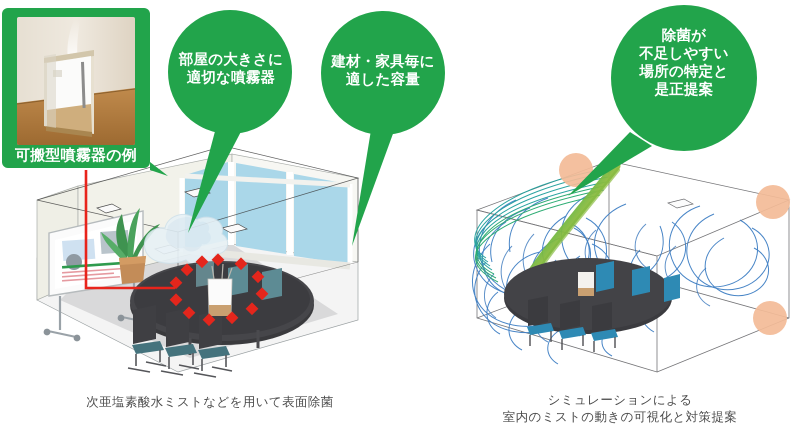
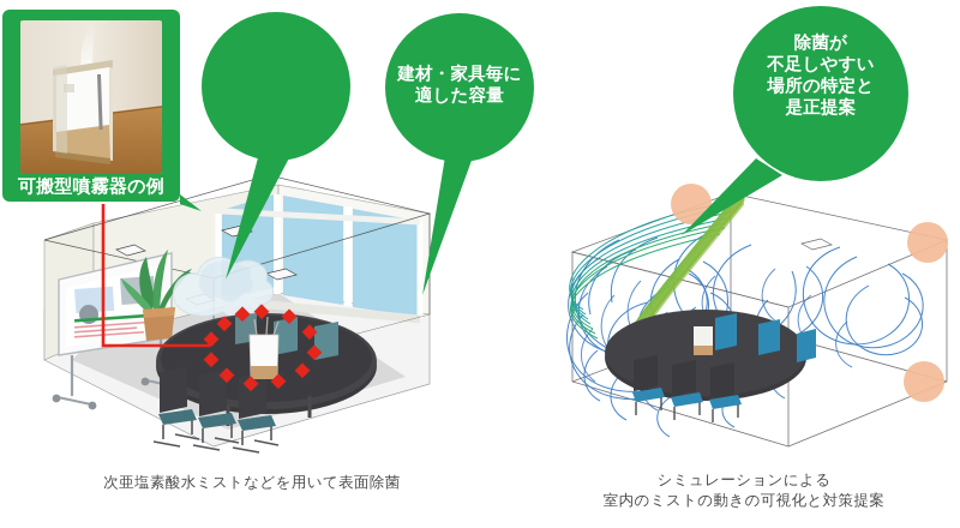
- 部屋の大きさに
- 適切な噴霧器
  建材・家具毎に
  適した容量
  除菌が
  不足しやすい
  場所の特定と
  是正提案
  可搬型噴霧器の例
  次亜塩素酸水ミストなどを用いて表面除菌
  シミュレーションによる
  室内のミストの動きの可視化と対策提案
